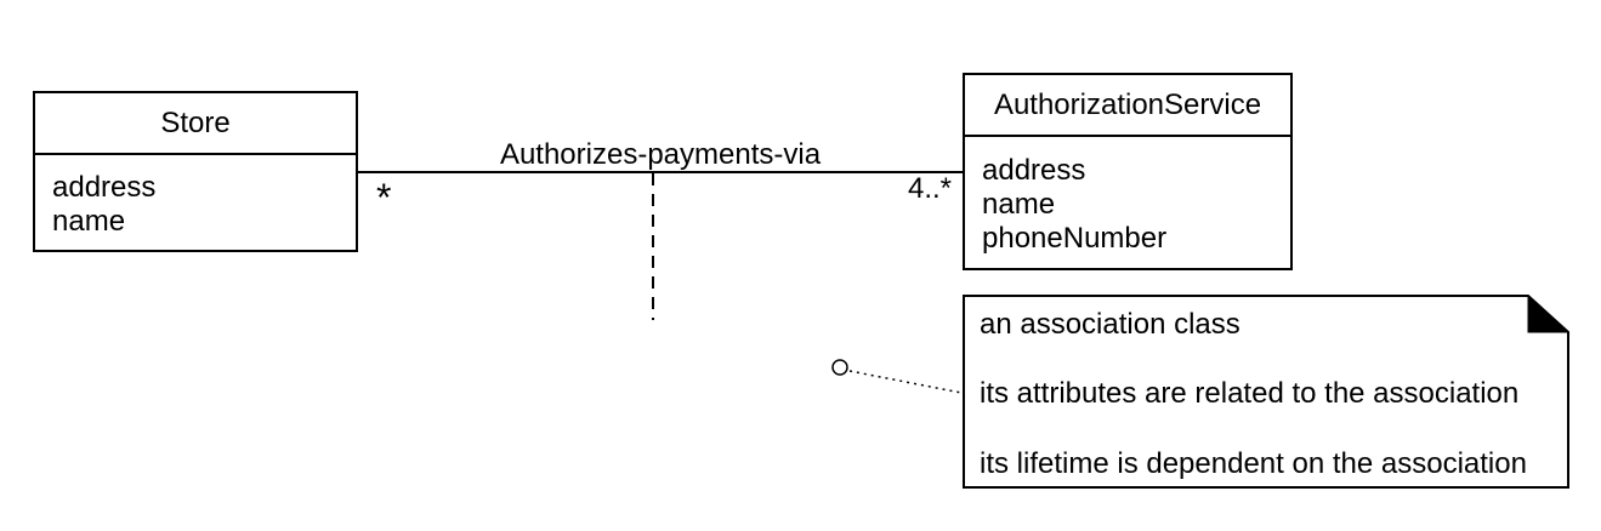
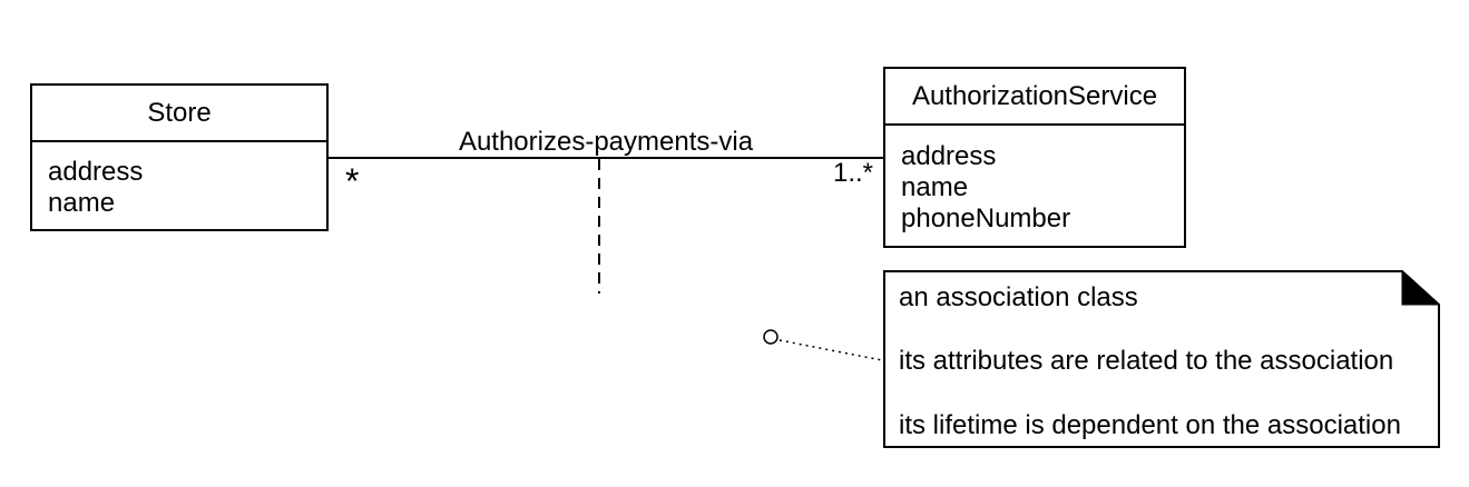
  Store
  address
  name
  AuthorizationService
  address
  name
  phoneNumber
  Authorizes-payments-via
  *
- 4..*
+ 1..*
  an association class
  its attributes are related to the association
  its lifetime is dependent on the association
